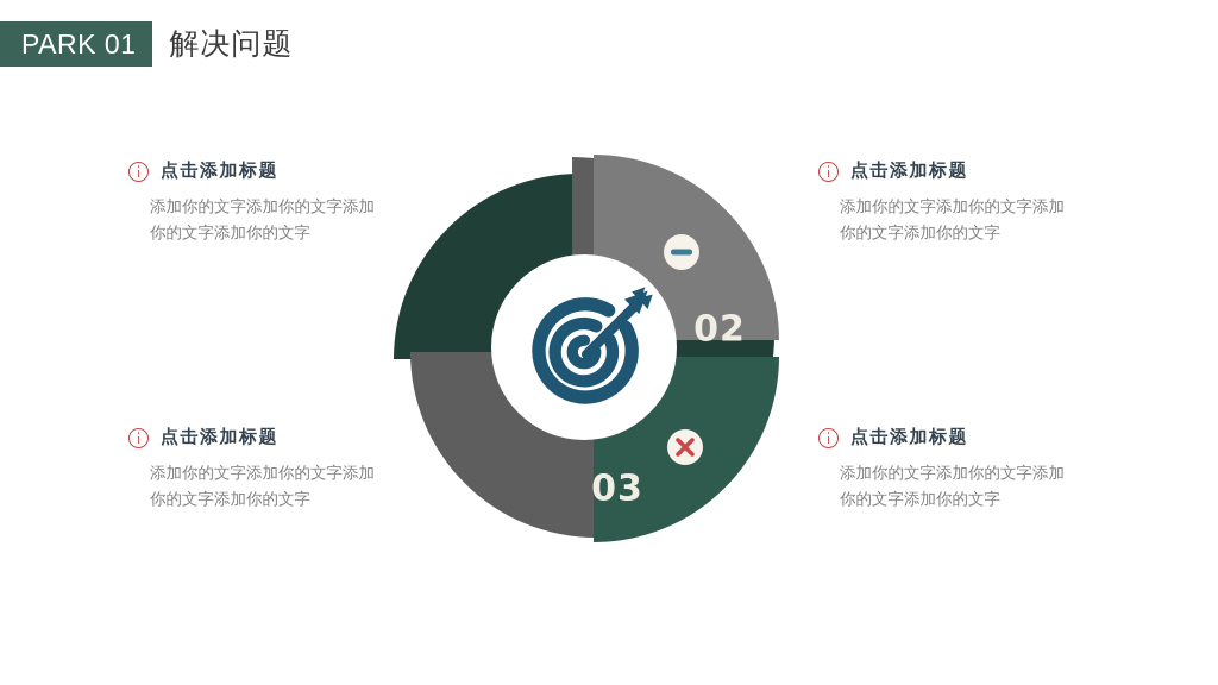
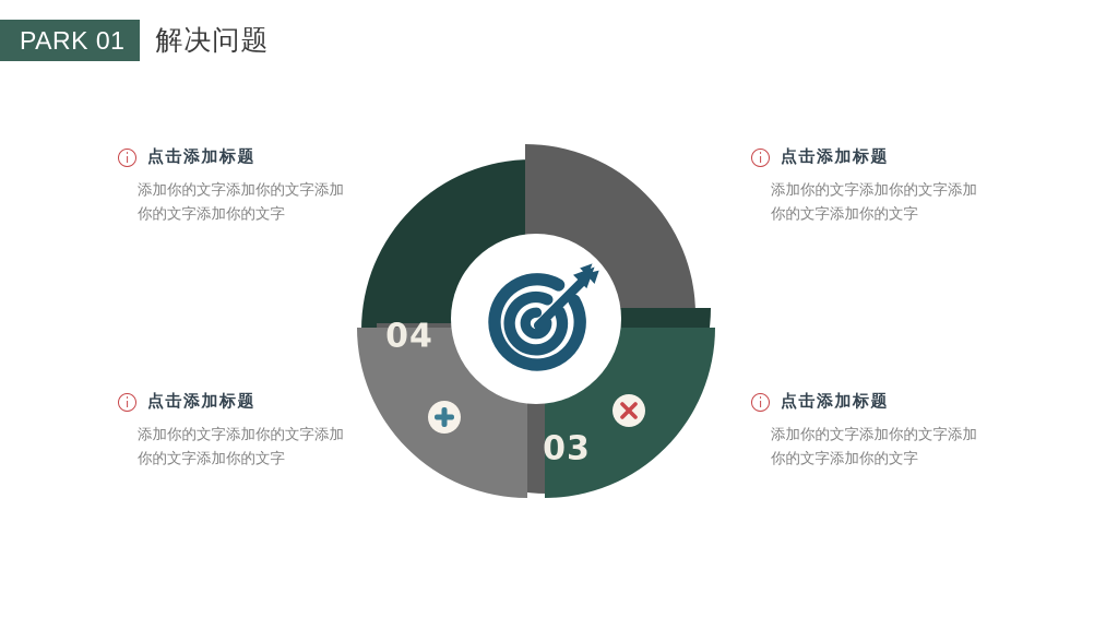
  PARK 01
  解决问题
  点击添加标题
  添加你的文字添加你的文字添加你的文字添加你的文字
  点击添加标题
  添加你的文字添加你的文字添加你的文字添加你的文字
  点击添加标题
  添加你的文字添加你的文字添加你的文字添加你的文字
  点击添加标题
  添加你的文字添加你的文字添加你的文字添加你的文字
- 02
  03
+ 04
